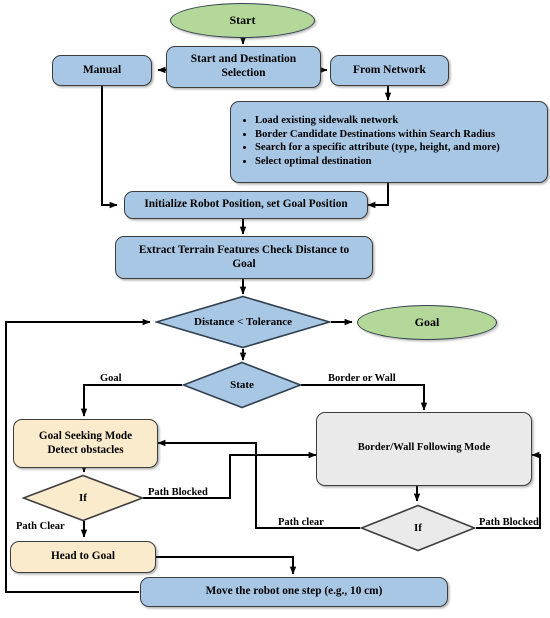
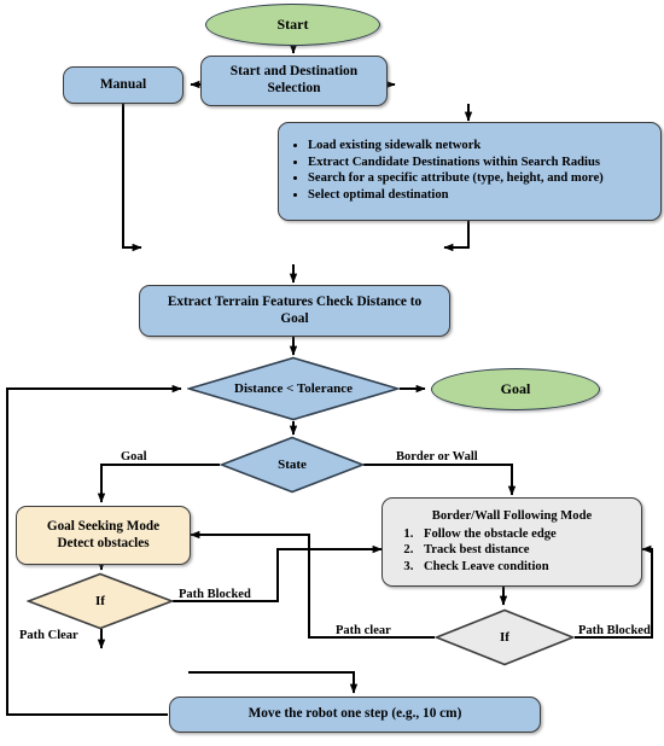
  Start
  Start and Destination Selection
  Manual
- From Network
  Load existing sidewalk network
- Border Candidate Destinations within Search Radius
+ Extract Candidate Destinations within Search Radius
  Search for a specific attribute (type, height, and more)
  Select optimal destination
- Initialize Robot Position, set Goal Position
  Extract Terrain Features Check Distance to Goal
  Distance < Tolerance
  Goal
  State
  Goal
  Border or Wall
  Goal Seeking Mode
  Detect obstacles
  If
  Path Blocked
  Path Clear
- Head to Goal
  Border/Wall Following Mode
+ Follow the obstacle edge
+ Track best distance
+ Check Leave condition
  If
  Path clear
  Path Blocked
  Move the robot one step (e.g., 10 cm)
